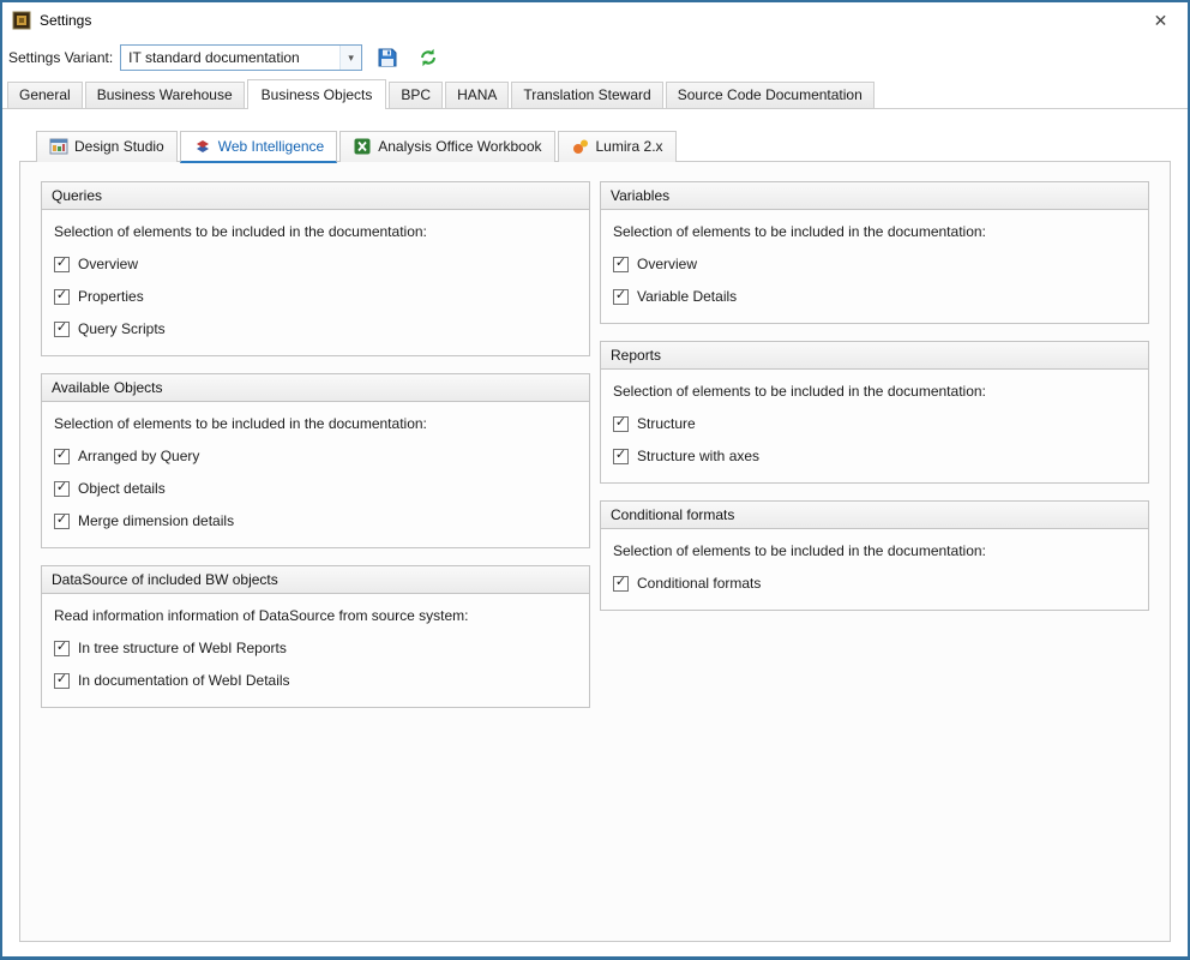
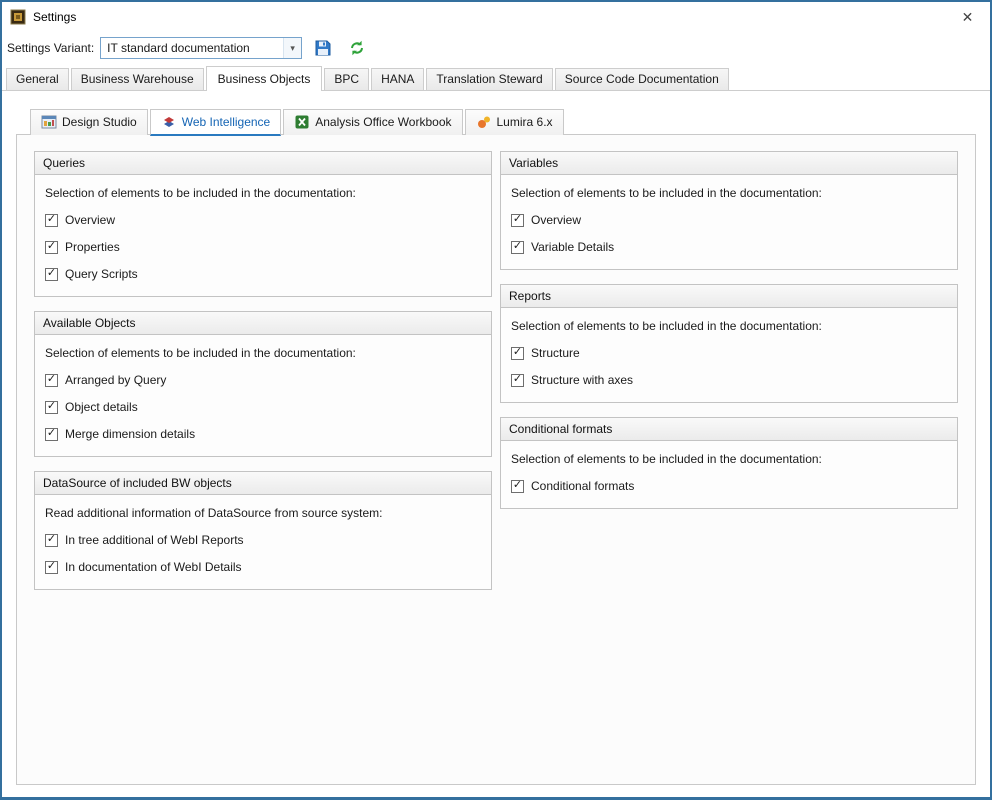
  Settings
  ✕
  Settings Variant:
  IT standard documentation
  ▾
  General
  Business Warehouse
  Business Objects
  BPC
  HANA
  Translation Steward
  Source Code Documentation
  Design Studio
  Web Intelligence
  Analysis Office Workbook
- Lumira 2.x
+ Lumira 6.x
  Queries
  Selection of elements to be included in the documentation:
  Overview
  Properties
  Query Scripts
  Available Objects
  Selection of elements to be included in the documentation:
  Arranged by Query
  Object details
  Merge dimension details
  DataSource of included BW objects
- Read information information of DataSource from source system:
+ Read additional information of DataSource from source system:
- In tree structure of WebI Reports
+ In tree additional of WebI Reports
  In documentation of WebI Details
  Variables
  Selection of elements to be included in the documentation:
  Overview
  Variable Details
  Reports
  Selection of elements to be included in the documentation:
  Structure
  Structure with axes
  Conditional formats
  Selection of elements to be included in the documentation:
  Conditional formats
